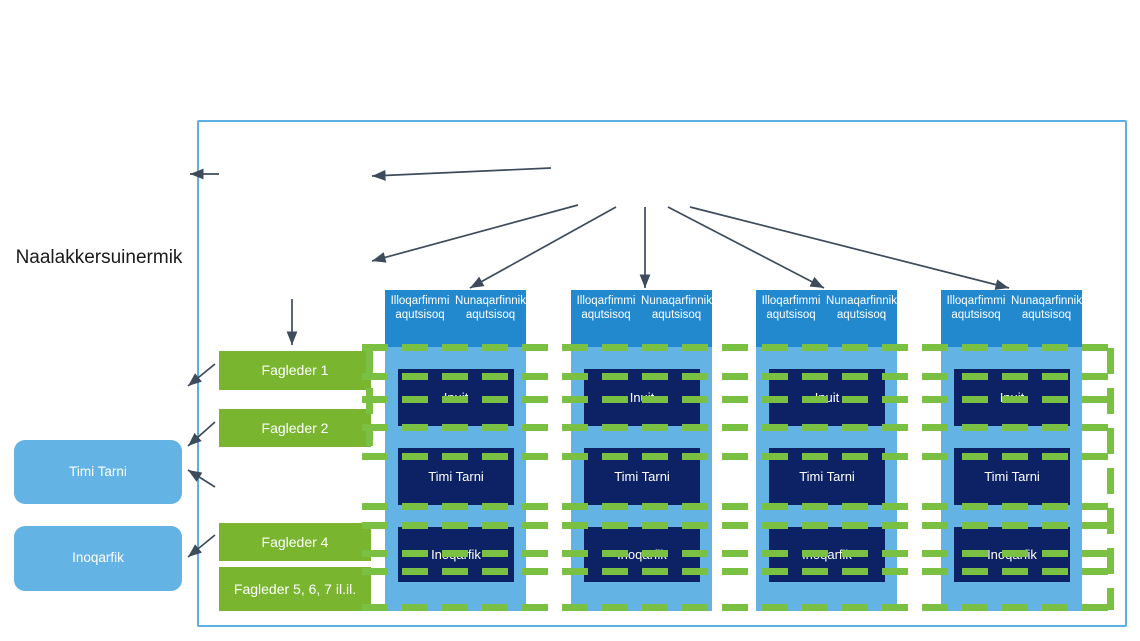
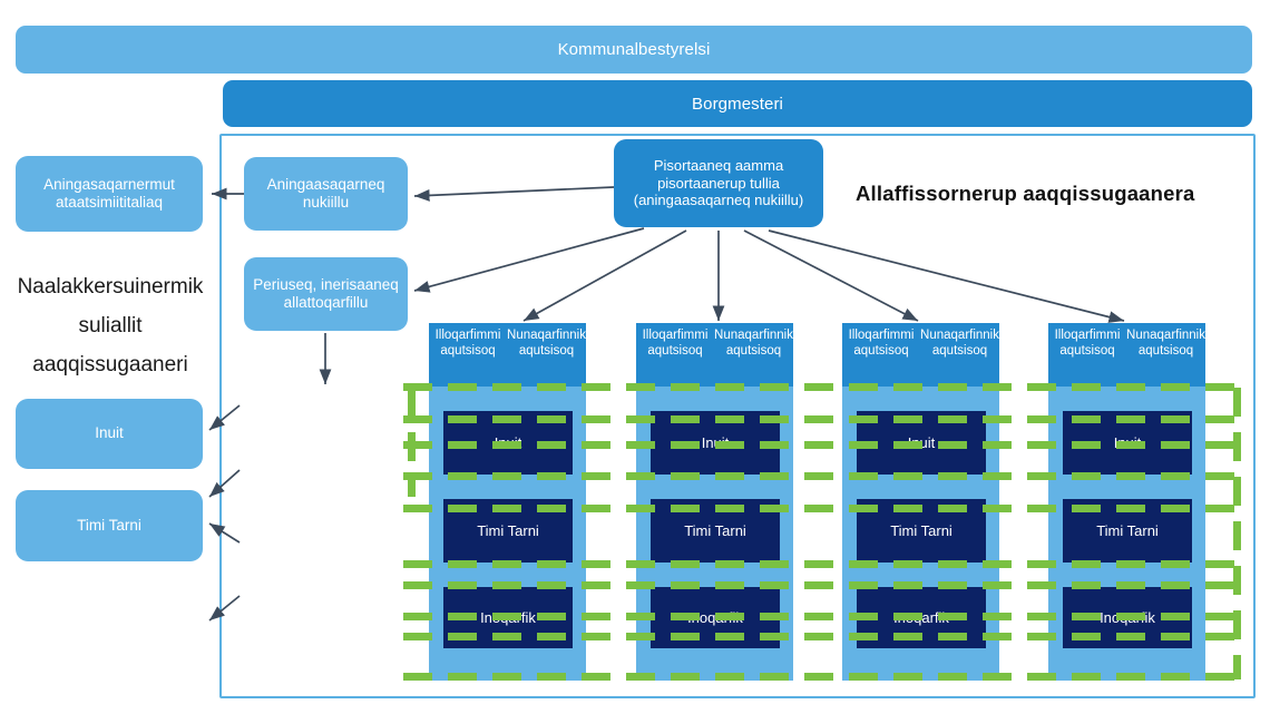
+ Kommunalbestyrelsi
+ Borgmesteri
  Naalakkersuinermik
+ suliallit
+ aaqqissugaaneri
+ Allaffissornerup aaqqissugaanera
+ Aningasaqarnermut ataatsimiititaliaq
+ Aningaasaqarneq nukiillu
+ Periuseq, inerisaaneq allattoqarfillu
+ Pisortaaneq aamma pisortaanerup tullia (aningaasaqarneq nukiillu)
+ Inuit
  Timi Tarni
- Inoqarfik
- Fagleder 1
- Fagleder 2
- Fagleder 4
- Fagleder 5, 6, 7 il.il.
  Illoqarfimmi aqutsisoq
  Nunaqarfinnik aqutsisoq
  Timi Tarni
  Illoqarfimmi aqutsisoq
  Nunaqarfinnik aqutsisoq
  Timi Tarni
  Illoqarfimmi aqutsisoq
  Nunaqarfinnik aqutsisoq
  Timi Tarni
  Illoqarfimmi aqutsisoq
  Nunaqarfinnik aqutsisoq
  Timi Tarni
